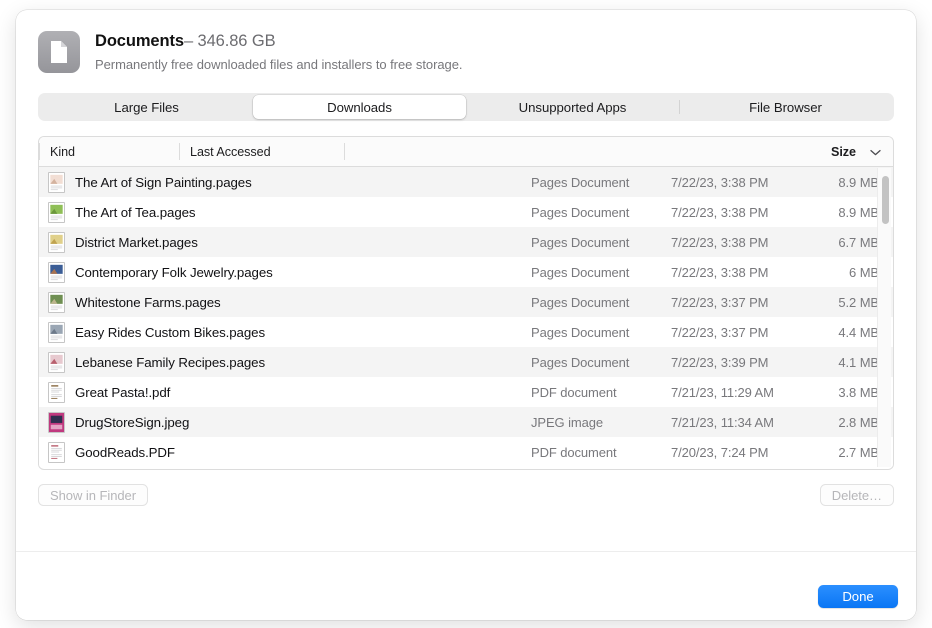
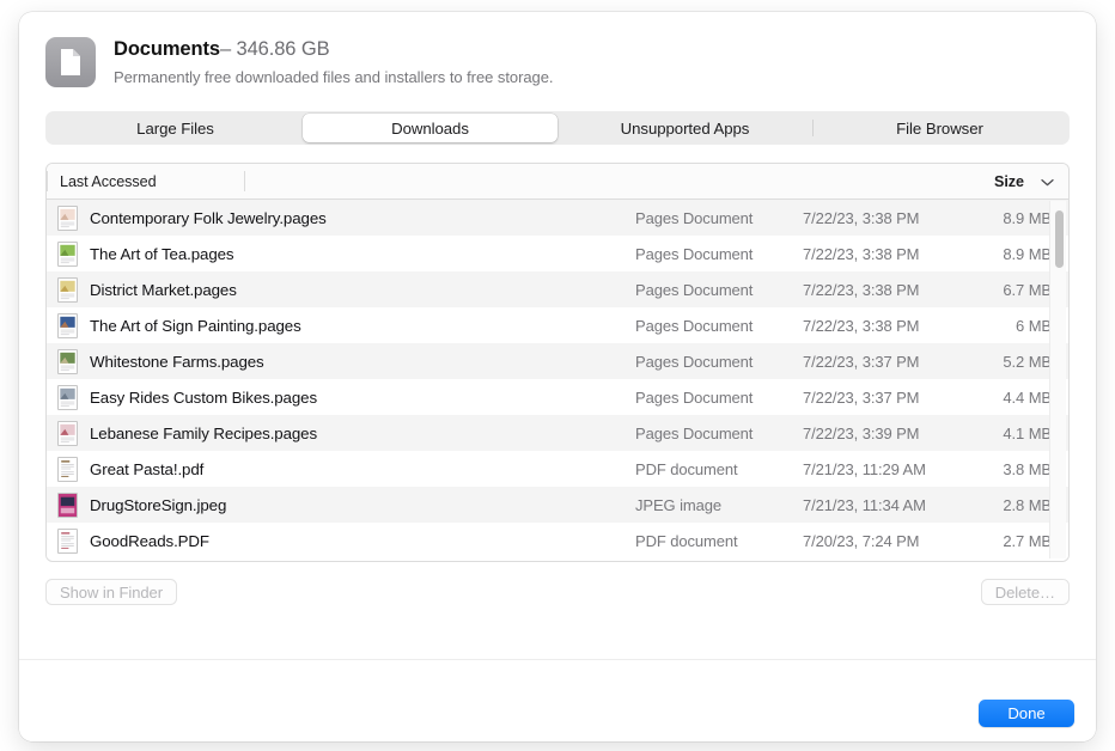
  Documents– 346.86 GB
  Permanently free downloaded files and installers to free storage.
  Large Files
  Downloads
  Unsupported Apps
  File Browser
- Kind
  Last Accessed
  Size
- The Art of Sign Painting.pages
+ Contemporary Folk Jewelry.pages
  Pages Document
  7/22/23, 3:38 PM
  8.9 MB
  The Art of Tea.pages
  Pages Document
  7/22/23, 3:38 PM
  8.9 MB
  District Market.pages
  Pages Document
  7/22/23, 3:38 PM
  6.7 MB
- Contemporary Folk Jewelry.pages
+ The Art of Sign Painting.pages
  Pages Document
  7/22/23, 3:38 PM
  6 MB
  Whitestone Farms.pages
  Pages Document
  7/22/23, 3:37 PM
  5.2 MB
  Easy Rides Custom Bikes.pages
  Pages Document
  7/22/23, 3:37 PM
  4.4 MB
  Lebanese Family Recipes.pages
  Pages Document
  7/22/23, 3:39 PM
  4.1 MB
  Great Pasta!.pdf
  PDF document
  7/21/23, 11:29 AM
  3.8 MB
  DrugStoreSign.jpeg
  JPEG image
  7/21/23, 11:34 AM
  2.8 MB
  GoodReads.PDF
  PDF document
  7/20/23, 7:24 PM
  2.7 MB
  Show in Finder
  Delete…
  Done
